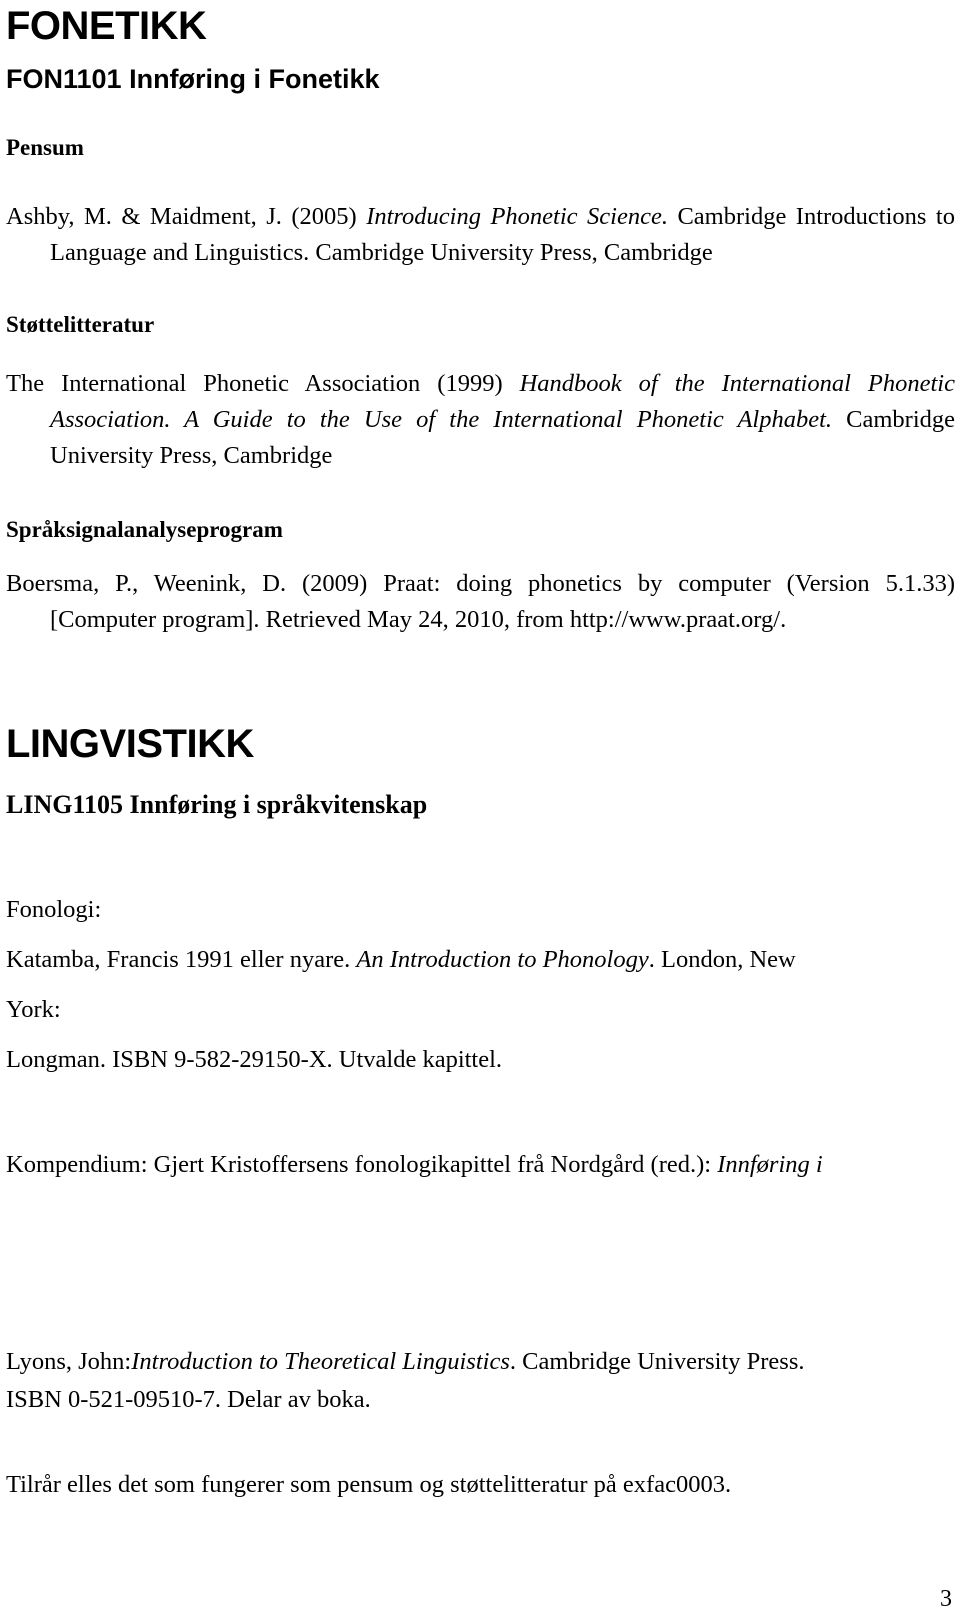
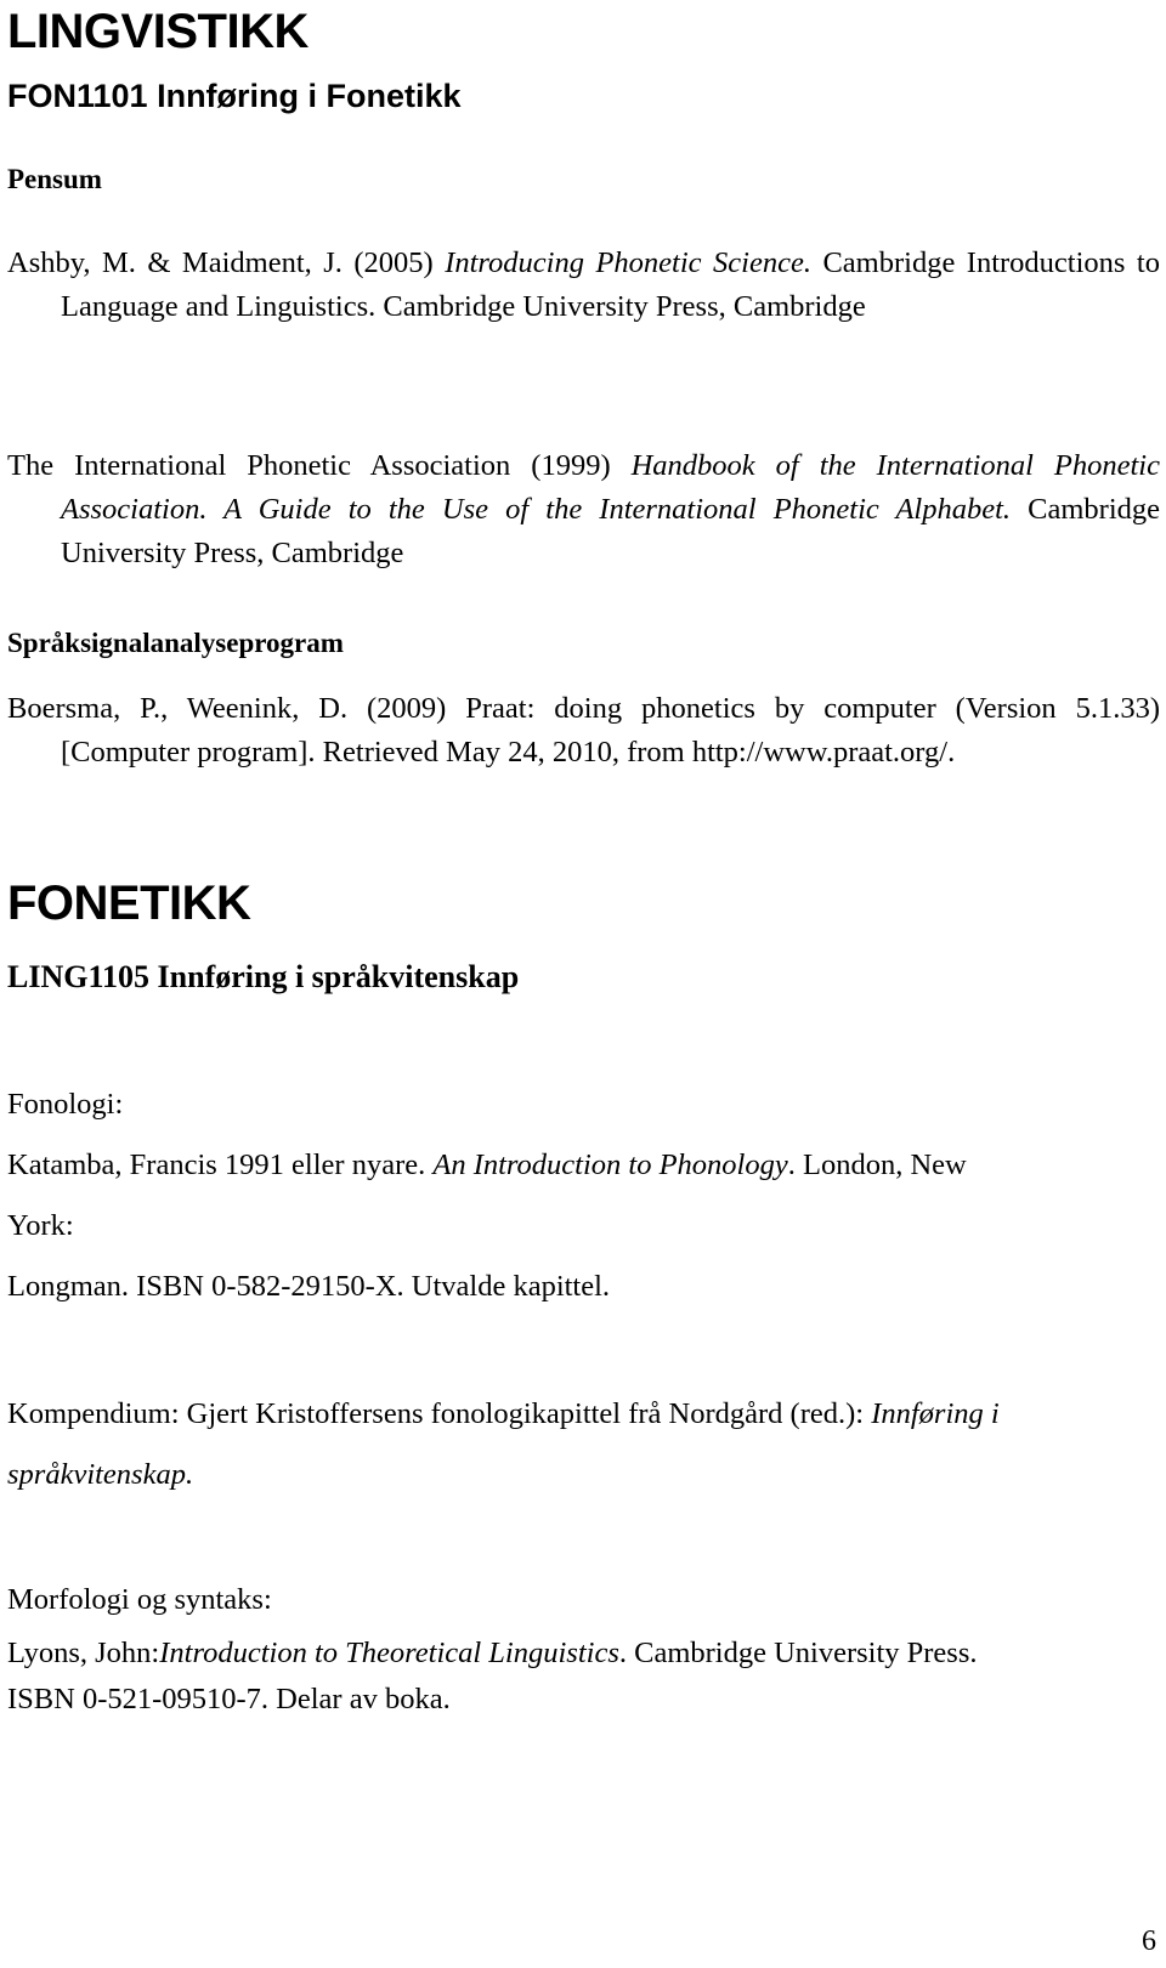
- FONETIKK
+ LINGVISTIKK
  FON1101 Innføring i Fonetikk
  Pensum
  Ashby, M. & Maidment, J. (2005) Introducing Phonetic Science. Cambridge Introductions to Language and Linguistics. Cambridge University Press, Cambridge
- Støttelitteratur
  The International Phonetic Association (1999) Handbook of the International Phonetic Association. A Guide to the Use of the International Phonetic Alphabet. Cambridge University Press, Cambridge
  Språksignalanalyseprogram
  Boersma, P., Weenink, D. (2009) Praat: doing phonetics by computer (Version 5.1.33) [Computer program]. Retrieved May 24, 2010, from http://www.praat.org/.
- LINGVISTIKK
+ FONETIKK
  LING1105 Innføring i språkvitenskap
  Fonologi:
  Katamba, Francis 1991 eller nyare. An Introduction to Phonology. London, New
  York:
- Longman. ISBN 9-582-29150-X. Utvalde kapittel.
+ Longman. ISBN 0-582-29150-X. Utvalde kapittel.
  Kompendium: Gjert Kristoffersens fonologikapittel frå Nordgård (red.): Innføring i
+ språkvitenskap.
+ Morfologi og syntaks:
  Lyons, John:Introduction to Theoretical Linguistics. Cambridge University Press.
  ISBN 0-521-09510-7. Delar av boka.
- Tilrår elles det som fungerer som pensum og støttelitteratur på exfac0003.
- 3
+ 6
